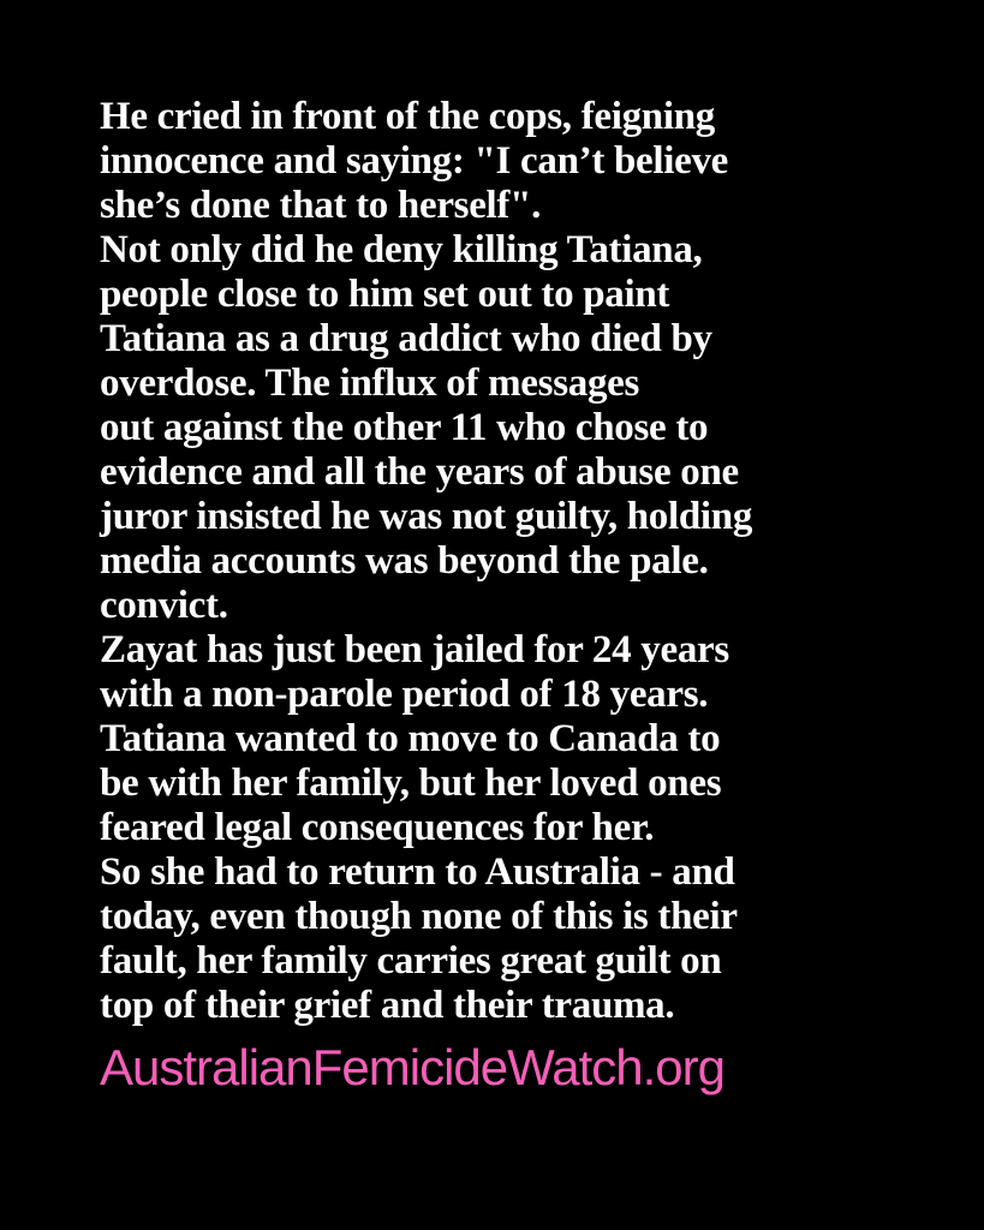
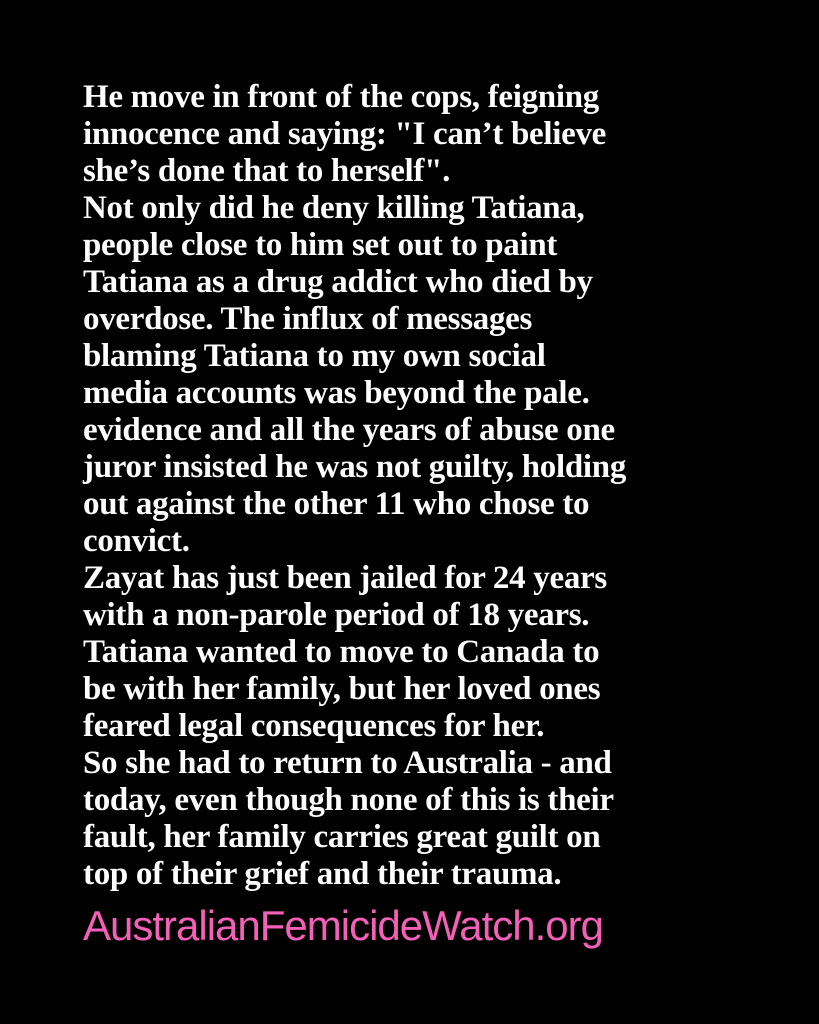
- He cried in front of the cops, feigning
+ He move in front of the cops, feigning
  innocence and saying: "I can’t believe
  she’s done that to herself".
  Not only did he deny killing Tatiana,
  people close to him set out to paint
  Tatiana as a drug addict who died by
  overdose. The influx of messages
+ blaming Tatiana to my own social
- out against the other 11 who chose to
+ media accounts was beyond the pale.
  evidence and all the years of abuse one
  juror insisted he was not guilty, holding
- media accounts was beyond the pale.
+ out against the other 11 who chose to
  convict.
  Zayat has just been jailed for 24 years
  with a non-parole period of 18 years.
  Tatiana wanted to move to Canada to
  be with her family, but her loved ones
  feared legal consequences for her.
  So she had to return to Australia - and
  today, even though none of this is their
  fault, her family carries great guilt on
  top of their grief and their trauma.
  AustralianFemicideWatch.org
